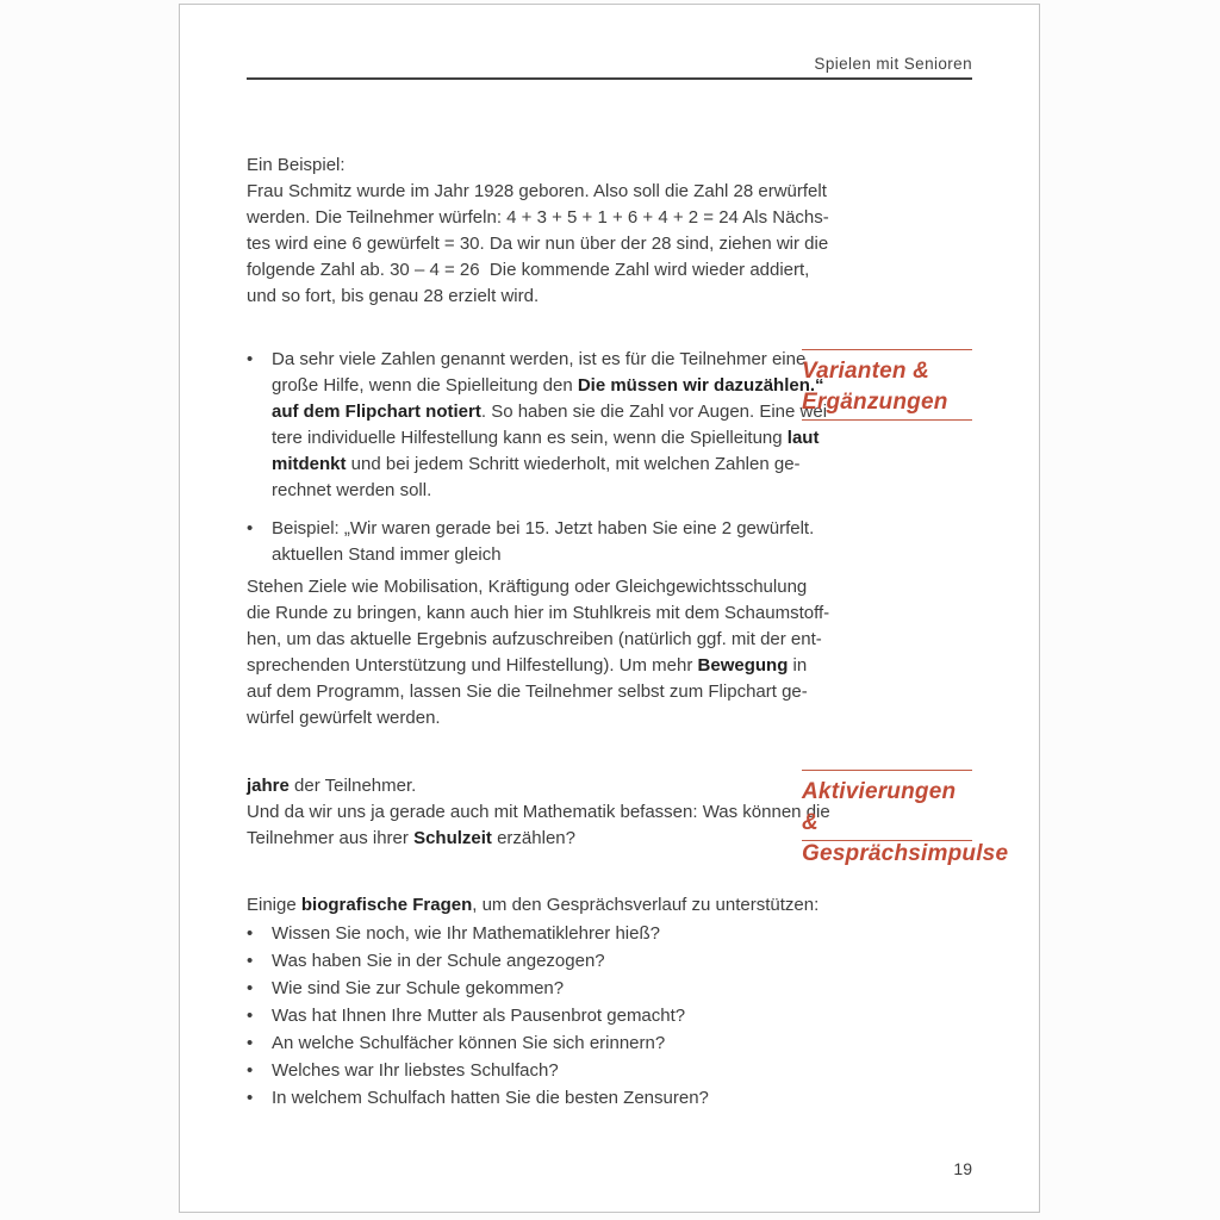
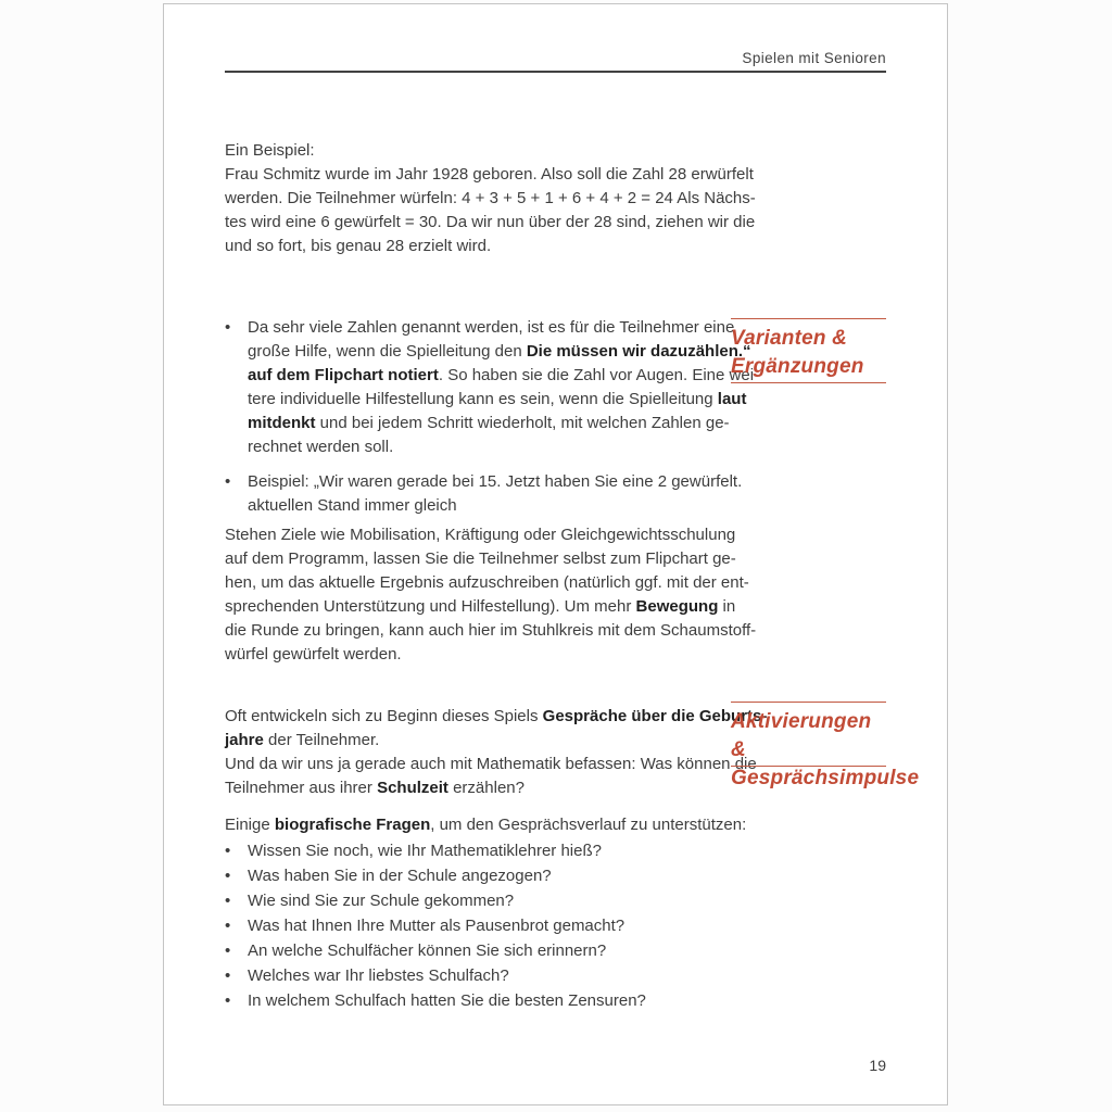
  Spielen mit Senioren
  Ein Beispiel:
  Frau Schmitz wurde im Jahr 1928 geboren. Also soll die Zahl 28 erwürfelt
  werden. Die Teilnehmer würfeln: 4 + 3 + 5 + 1 + 6 + 4 + 2 = 24 Als Nächs-
  tes wird eine 6 gewürfelt = 30. Da wir nun über der 28 sind, ziehen wir die
- folgende Zahl ab. 30 – 4 = 26 Die kommende Zahl wird wieder addiert,
  und so fort, bis genau 28 erzielt wird.
  •
  Da sehr viele Zahlen genannt werden, ist es für die Teilnehmer eine
  große Hilfe, wenn die Spielleitung den Die müssen wir dazuzählen.“
  auf dem Flipchart notiert. So haben sie die Zahl vor Augen. Eine wei-
  tere individuelle Hilfestellung kann es sein, wenn die Spielleitung laut
  mitdenkt und bei jedem Schritt wiederholt, mit welchen Zahlen ge-
  rechnet werden soll.
  •
  Beispiel: „Wir waren gerade bei 15. Jetzt haben Sie eine 2 gewürfelt.
  aktuellen Stand immer gleich
  Stehen Ziele wie Mobilisation, Kräftigung oder Gleichgewichtsschulung
- die Runde zu bringen, kann auch hier im Stuhlkreis mit dem Schaumstoff-
+ auf dem Programm, lassen Sie die Teilnehmer selbst zum Flipchart ge-
  hen, um das aktuelle Ergebnis aufzuschreiben (natürlich ggf. mit der ent-
  sprechenden Unterstützung und Hilfestellung). Um mehr Bewegung in
- auf dem Programm, lassen Sie die Teilnehmer selbst zum Flipchart ge-
+ die Runde zu bringen, kann auch hier im Stuhlkreis mit dem Schaumstoff-
  würfel gewürfelt werden.
+ Oft entwickeln sich zu Beginn dieses Spiels Gespräche über die Geburts-
  jahre der Teilnehmer.
  Und da wir uns ja gerade auch mit Mathematik befassen: Was können die
  Teilnehmer aus ihrer Schulzeit erzählen?
  Einige biografische Fragen, um den Gesprächsverlauf zu unterstützen:
  •
  Wissen Sie noch, wie Ihr Mathematiklehrer hieß?
  •
  Was haben Sie in der Schule angezogen?
  •
  Wie sind Sie zur Schule gekommen?
  •
  Was hat Ihnen Ihre Mutter als Pausenbrot gemacht?
  •
  An welche Schulfächer können Sie sich erinnern?
  •
  Welches war Ihr liebstes Schulfach?
  •
  In welchem Schulfach hatten Sie die besten Zensuren?
  Varianten &
  Ergänzungen
  Aktivierungen &
  Gesprächsimpulse
  19
